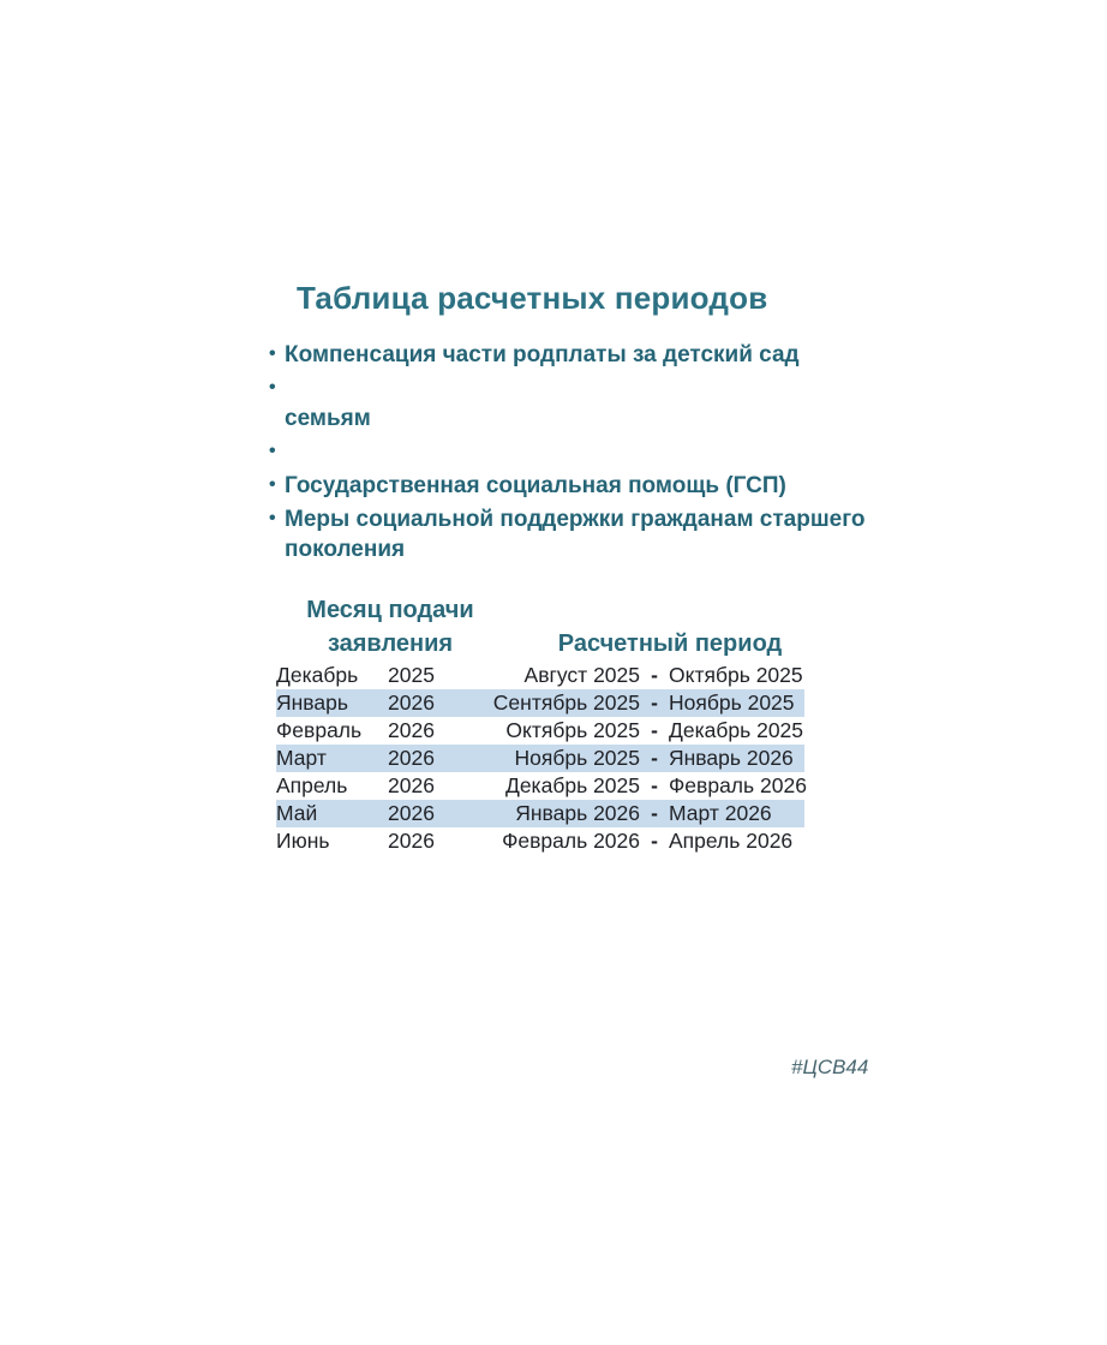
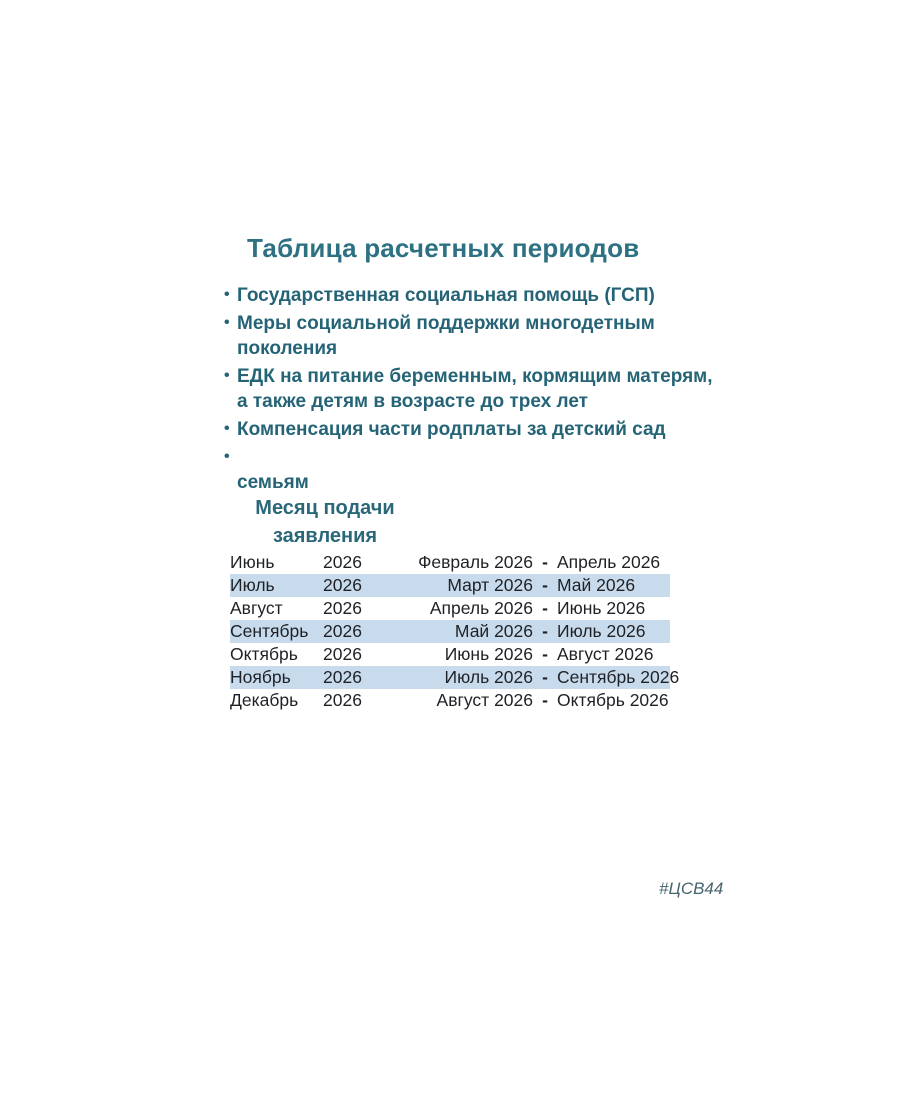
  Таблица расчетных периодов
  •
- Компенсация части родплаты за детский сад
+ Государственная социальная помощь (ГСП)
  •
+ Меры социальной поддержки многодетным
- семьям
+ поколения
  •
+ ЕДК на питание беременным, кормящим матерям,
+ а также детям в возрасте до трех лет
  •
- Государственная социальная помощь (ГСП)
+ Компенсация части родплаты за детский сад
  •
- Меры социальной поддержки гражданам старшего
- поколения
+ семьям
  Месяц подачи
  заявления
- Расчетный период
- Декабрь	2025	Август 2025	-	Октябрь 2025
- Январь	2026	Сентябрь 2025	-	Ноябрь 2025
- Февраль	2026	Октябрь 2025	-	Декабрь 2025
- Март	2026	Ноябрь 2025	-	Январь 2026
- Апрель	2026	Декабрь 2025	-	Февраль 2026
- Май	2026	Январь 2026	-	Март 2026
  Июнь	2026	Февраль 2026	-	Апрель 2026
+ Июль	2026	Март 2026	-	Май 2026
+ Август	2026	Апрель 2026	-	Июнь 2026
+ Сентябрь	2026	Май 2026	-	Июль 2026
+ Октябрь	2026	Июнь 2026	-	Август 2026
+ Ноябрь	2026	Июль 2026	-	Сентябрь 2026
+ Декабрь	2026	Август 2026	-	Октябрь 2026
  #ЦСВ44
